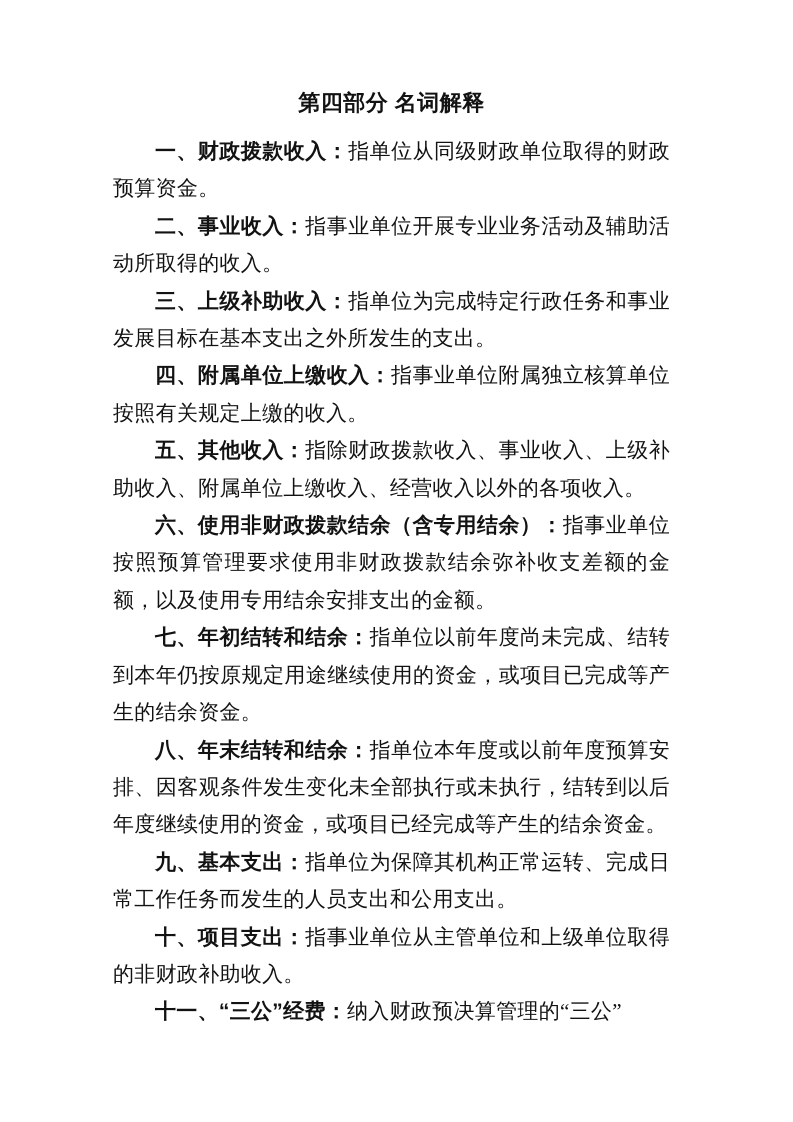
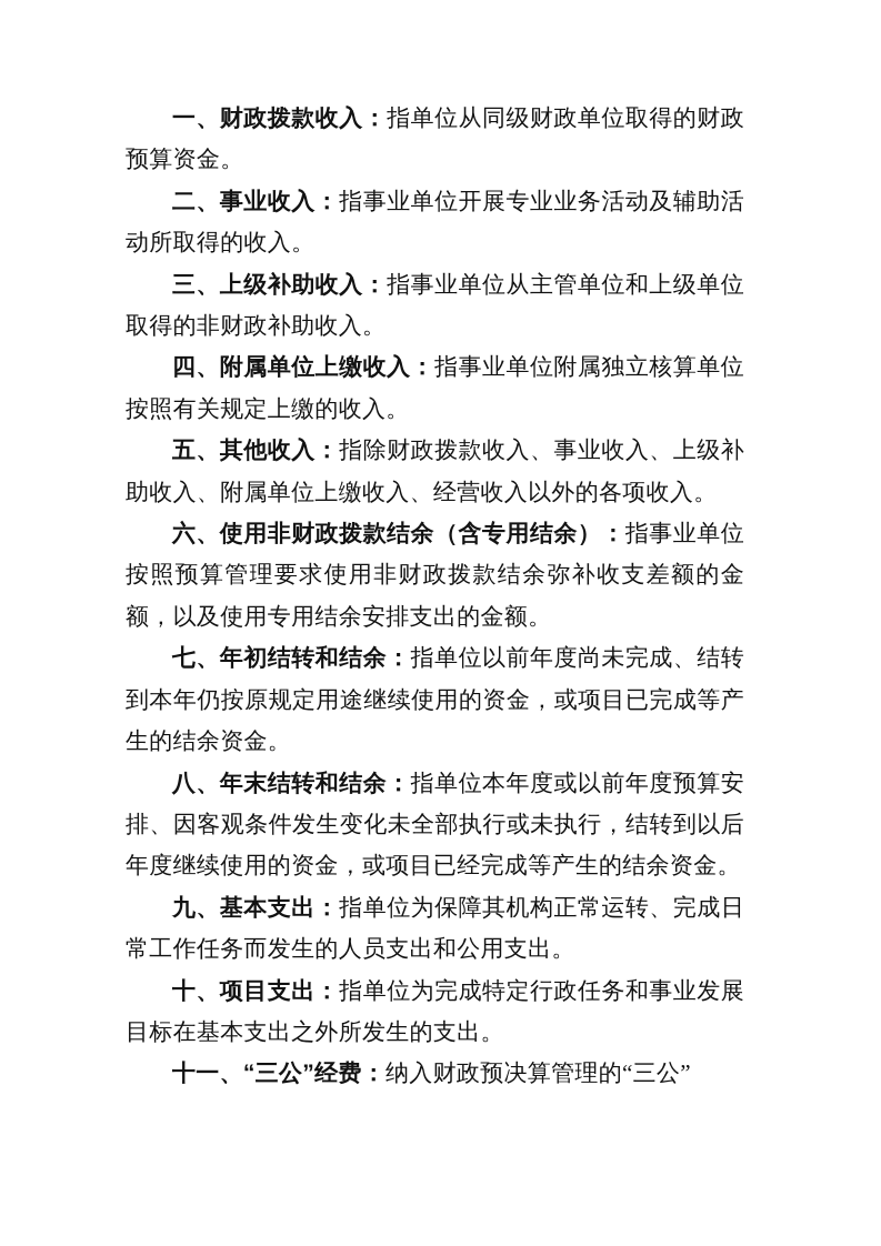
- 第四部分 名词解释
  一、财政拨款收入：指单位从同级财政单位取得的财政预算资金。
  二、事业收入：指事业单位开展专业业务活动及辅助活动所取得的收入。
- 三、上级补助收入：指单位为完成特定行政任务和事业发展目标在基本支出之外所发生的支出。
+ 三、上级补助收入：指事业单位从主管单位和上级单位取得的非财政补助收入。
  四、附属单位上缴收入：指事业单位附属独立核算单位按照有关规定上缴的收入。
  五、其他收入：指除财政拨款收入、事业收入、上级补助收入、附属单位上缴收入、经营收入以外的各项收入。
  六、使用非财政拨款结余（含专用结余）：指事业单位按照预算管理要求使用非财政拨款结余弥补收支差额的金额，以及使用专用结余安排支出的金额。
  七、年初结转和结余：指单位以前年度尚未完成、结转到本年仍按原规定用途继续使用的资金，或项目已完成等产生的结余资金。
  八、年末结转和结余：指单位本年度或以前年度预算安排、因客观条件发生变化未全部执行或未执行，结转到以后年度继续使用的资金，或项目已经完成等产生的结余资金。
  九、基本支出：指单位为保障其机构正常运转、完成日常工作任务而发生的人员支出和公用支出。
- 十、项目支出：指事业单位从主管单位和上级单位取得的非财政补助收入。
+ 十、项目支出：指单位为完成特定行政任务和事业发展目标在基本支出之外所发生的支出。
  十一、“三公”经费：纳入财政预决算管理的“三公”
